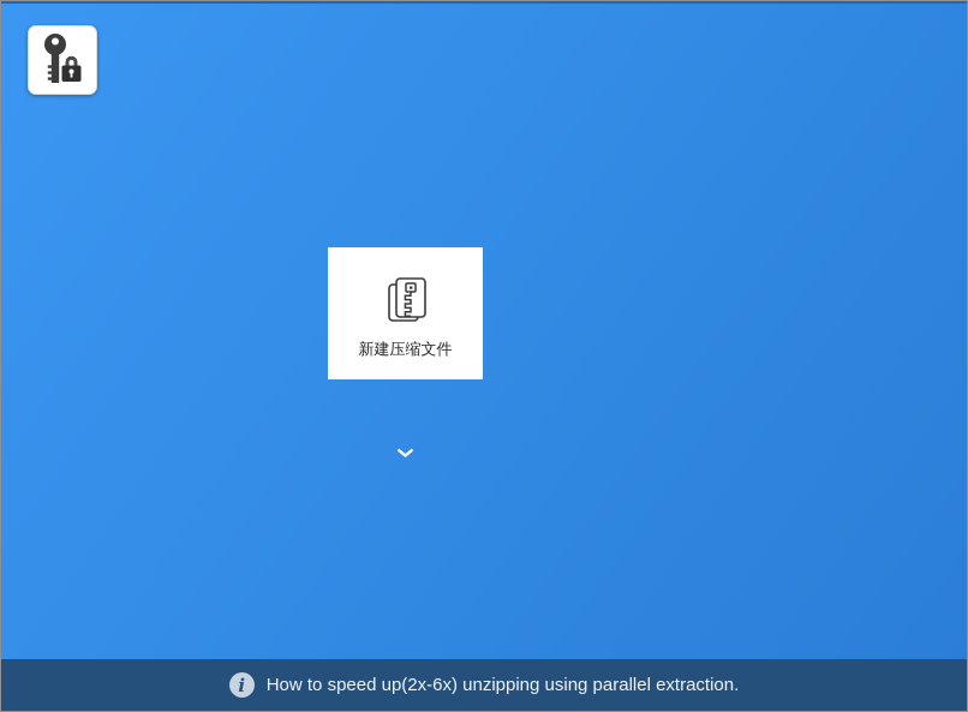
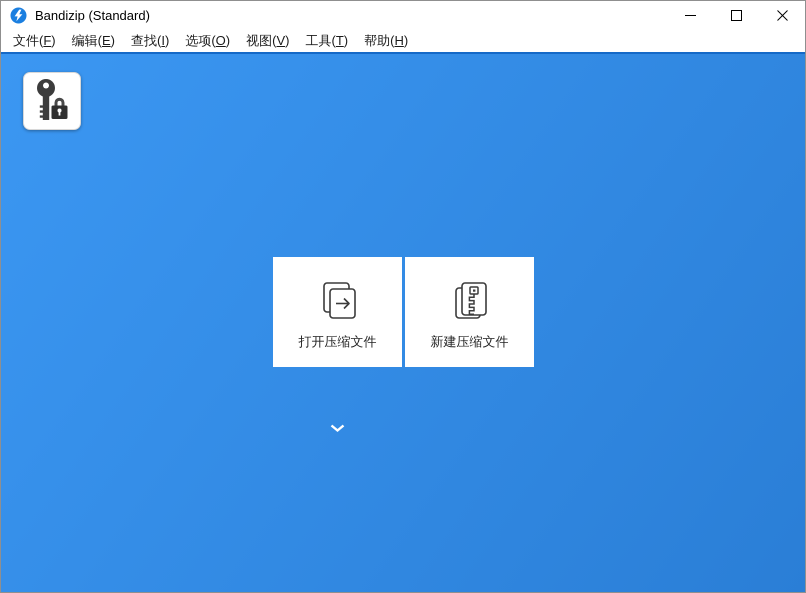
+ Bandizip (Standard)
+ 文件(F)
+ 编辑(E)
+ 查找(I)
+ 选项(O)
+ 视图(V)
+ 工具(T)
+ 帮助(H)
+ 打开压缩文件
  新建压缩文件
- i
- How to speed up(2x-6x) unzipping using parallel extraction.
